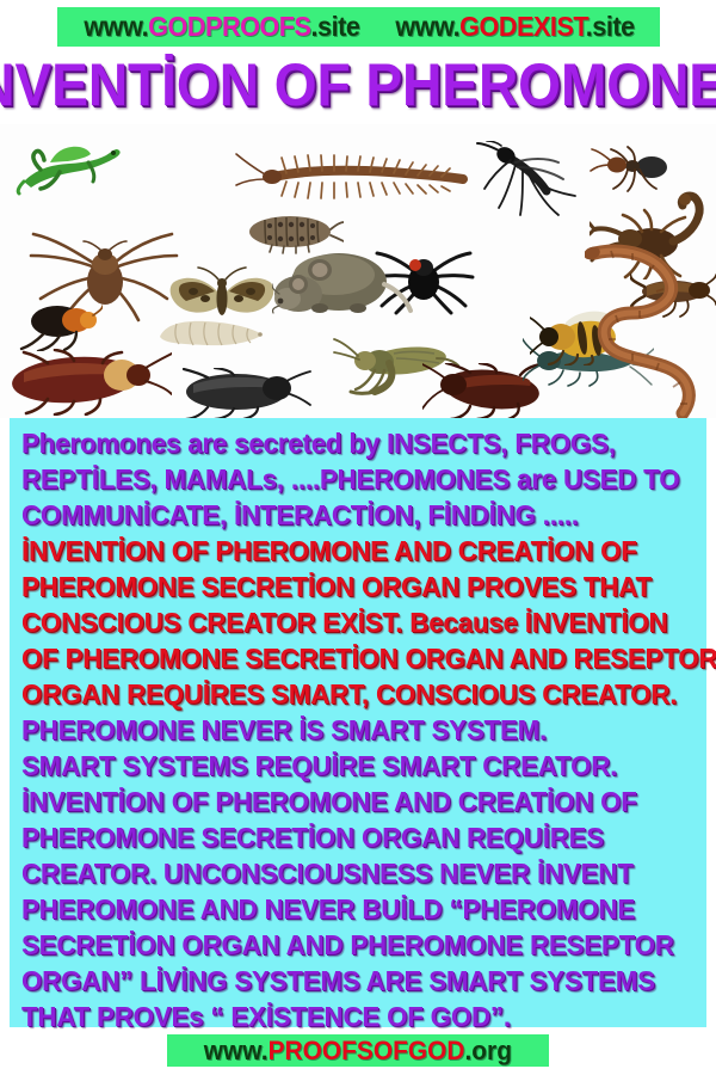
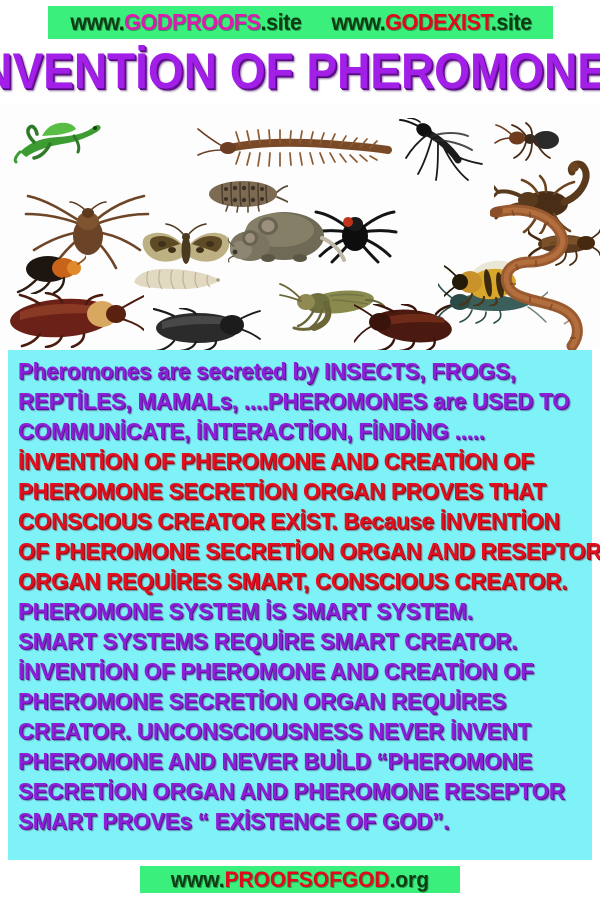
  www.GODPROOFS.site
  www.GODEXIST.site
  VENTİON OF PHEROMONE
  Pheromones are secreted by INSECTS, FROGS,
  REPTİLES, MAMALs, ....PHEROMONES are USED TO
  COMMUNİCATE, İNTERACTİON, FİNDİNG .....
  İNVENTİON OF PHEROMONE AND CREATİON OF
  PHEROMONE SECRETİON ORGAN PROVES THAT
  CONSCIOUS CREATOR EXİST. Because İNVENTİON
  OF PHEROMONE SECRETİON ORGAN AND RESEPTOR
  ORGAN REQUİRES SMART, CONSCIOUS CREATOR.
- PHEROMONE NEVER İS SMART SYSTEM.
+ PHEROMONE SYSTEM İS SMART SYSTEM.
  SMART SYSTEMS REQUİRE SMART CREATOR.
  İNVENTİON OF PHEROMONE AND CREATİON OF
  PHEROMONE SECRETİON ORGAN REQUİRES
  CREATOR. UNCONSCIOUSNESS NEVER İNVENT
  PHEROMONE AND NEVER BUİLD “PHEROMONE
  SECRETİON ORGAN AND PHEROMONE RESEPTOR
- ORGAN” LİVİNG SYSTEMS ARE SMART SYSTEMS
- THAT PROVEs “ EXİSTENCE OF GOD”.
+ SMART PROVEs “ EXİSTENCE OF GOD”.
  www.PROOFSOFGOD.org
